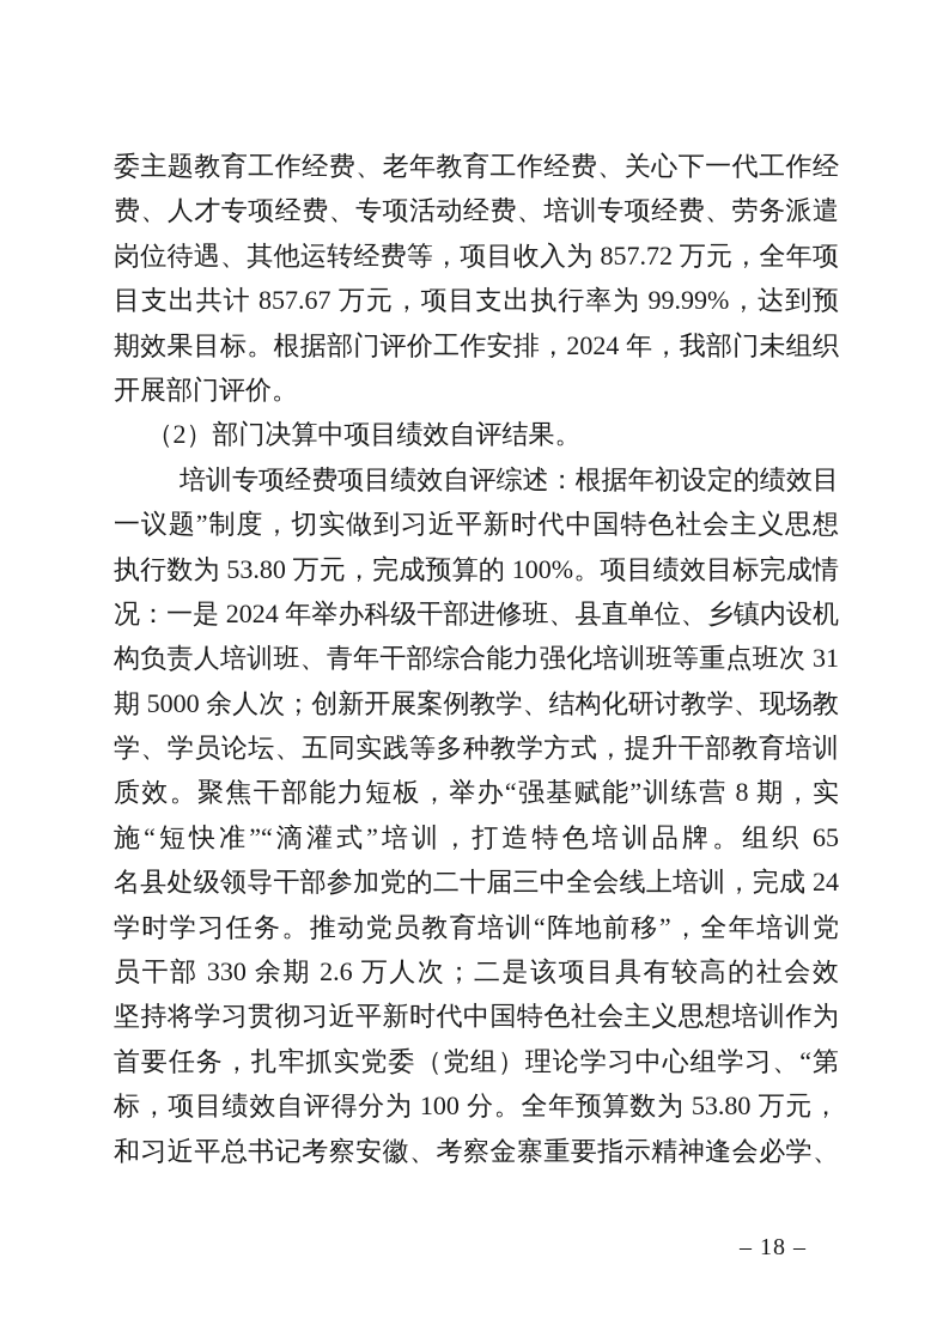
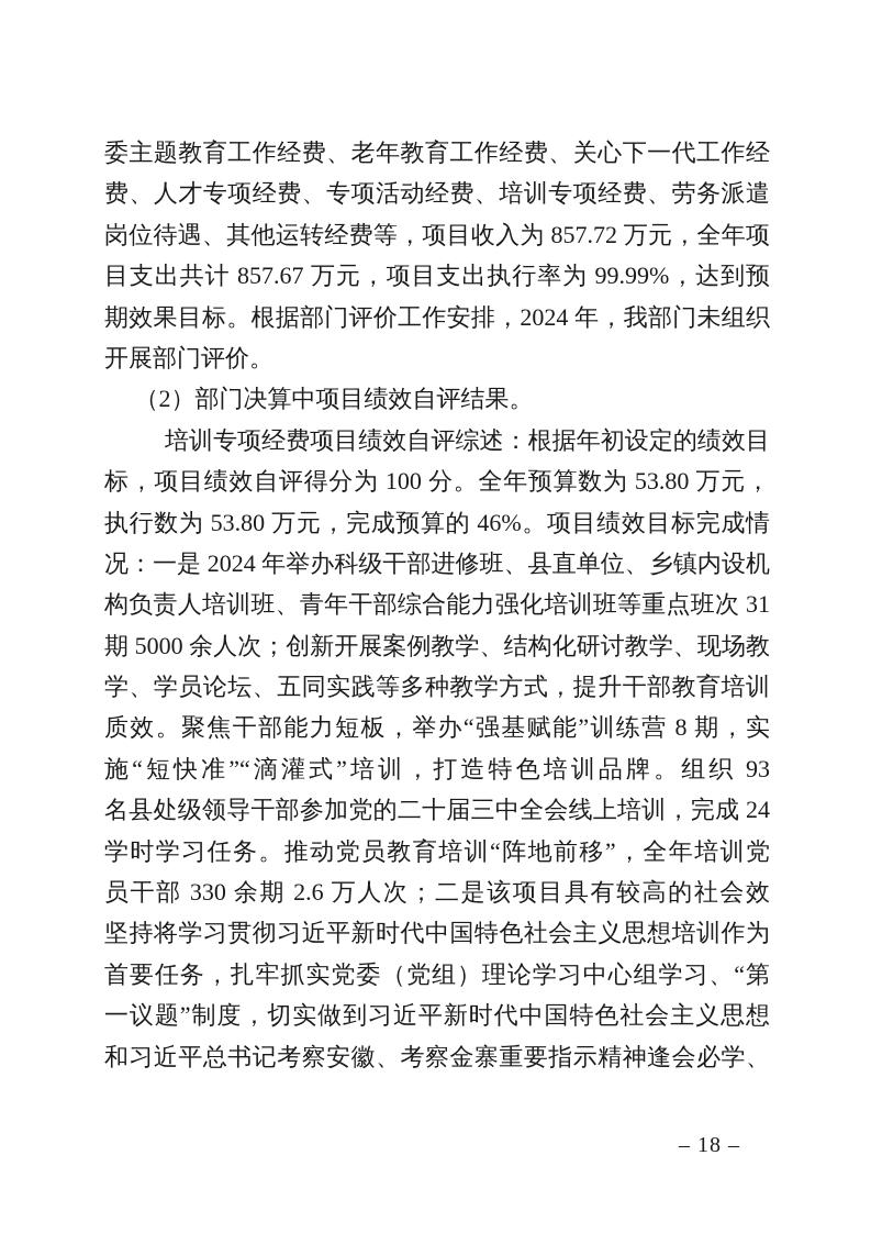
  委主题教育工作经费、老年教育工作经费、关心下一代工作经
  费、人才专项经费、专项活动经费、培训专项经费、劳务派遣
  岗位待遇、其他运转经费等，项目收入为 857.72 万元，全年项
  目支出共计 857.67 万元，项目支出执行率为 99.99%，达到预
  期效果目标。根据部门评价工作安排，2024 年，我部门未组织
  开展部门评价。
  （2）部门决算中项目绩效自评结果。
  培训专项经费项目绩效自评综述：根据年初设定的绩效目
- 一议题”制度，切实做到习近平新时代中国特色社会主义思想
+ 标，项目绩效自评得分为 100 分。全年预算数为 53.80 万元，
- 执行数为 53.80 万元，完成预算的 100%。项目绩效目标完成情
+ 执行数为 53.80 万元，完成预算的 46%。项目绩效目标完成情
  况：一是 2024 年举办科级干部进修班、县直单位、乡镇内设机
  构负责人培训班、青年干部综合能力强化培训班等重点班次 31
  期 5000 余人次；创新开展案例教学、结构化研讨教学、现场教
  学、学员论坛、五同实践等多种教学方式，提升干部教育培训
  质效。聚焦干部能力短板，举办“强基赋能”训练营 8 期，实
- 施“短快准”“滴灌式”培训，打造特色培训品牌。组织 65
+ 施“短快准”“滴灌式”培训，打造特色培训品牌。组织 93
  名县处级领导干部参加党的二十届三中全会线上培训，完成 24
  学时学习任务。推动党员教育培训“阵地前移”，全年培训党
  员干部 330 余期 2.6 万人次；二是该项目具有较高的社会效
  坚持将学习贯彻习近平新时代中国特色社会主义思想培训作为
  首要任务，扎牢抓实党委（党组）理论学习中心组学习、“第
- 标，项目绩效自评得分为 100 分。全年预算数为 53.80 万元，
+ 一议题”制度，切实做到习近平新时代中国特色社会主义思想
  和习近平总书记考察安徽、考察金寨重要指示精神逢会必学、
  – 18 –
